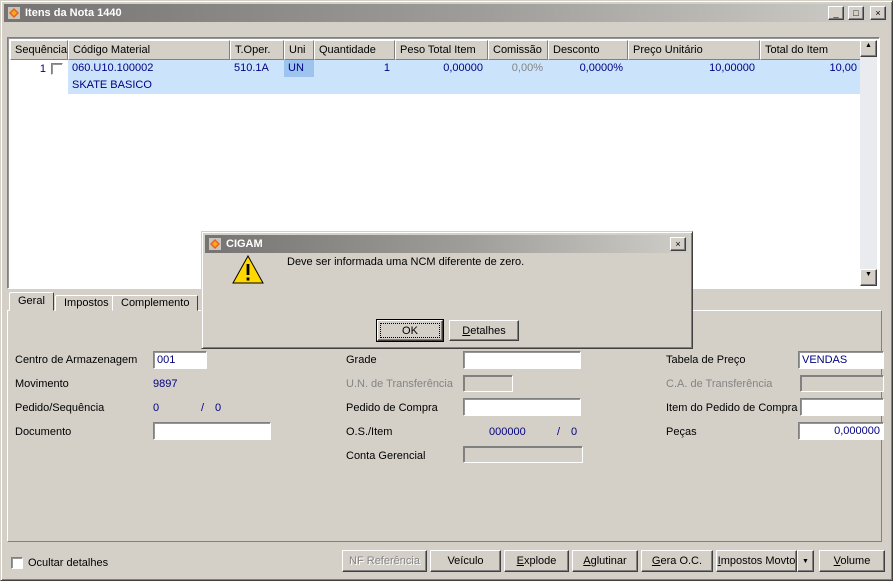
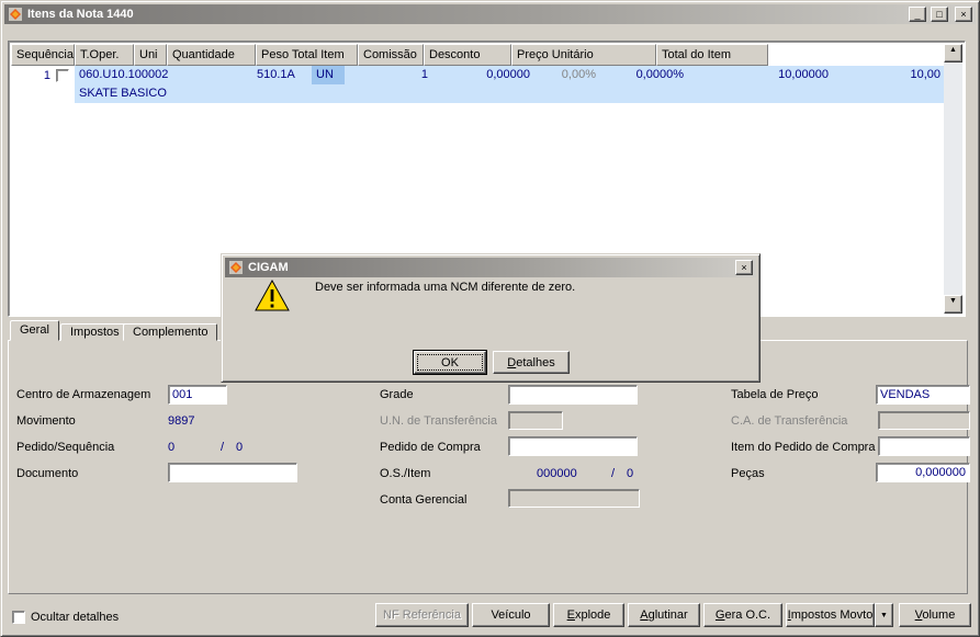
  Itens da Nota 1440
  _
  □
  ×
  Sequência
- Código Material
  T.Oper.
  Uni
  Quantidade
  Peso Total Item
  Comissão
  Desconto
  Preço Unitário
  Total do Item
  1
  060.U10.100002
  510.1A
  UN
  1
  0,00000
  0,00%
  0,0000%
  10,00000
  10,00
  SKATE BASICO
  Geral
  Impostos
  Complemento
  Centro de Armazenagem
  001
  Movimento
  9897
  Pedido/Sequência
  0
  /
  0
  Documento
  Grade
  U.N. de Transferência
  Pedido de Compra
  O.S./Item
  000000
  /
  0
  Conta Gerencial
  Tabela de Preço
  VENDAS
  C.A. de Transferência
  Item do Pedido de Compra
  Peças
  0,000000
  Ocultar detalhes
  NF Referência
  Veículo
  Explode
  Aglutinar
  Gera O.C.
  Impostos Movto
  Volume
  CIGAM
  ×
  Deve ser informada uma NCM diferente de zero.
  OK
  Detalhes
